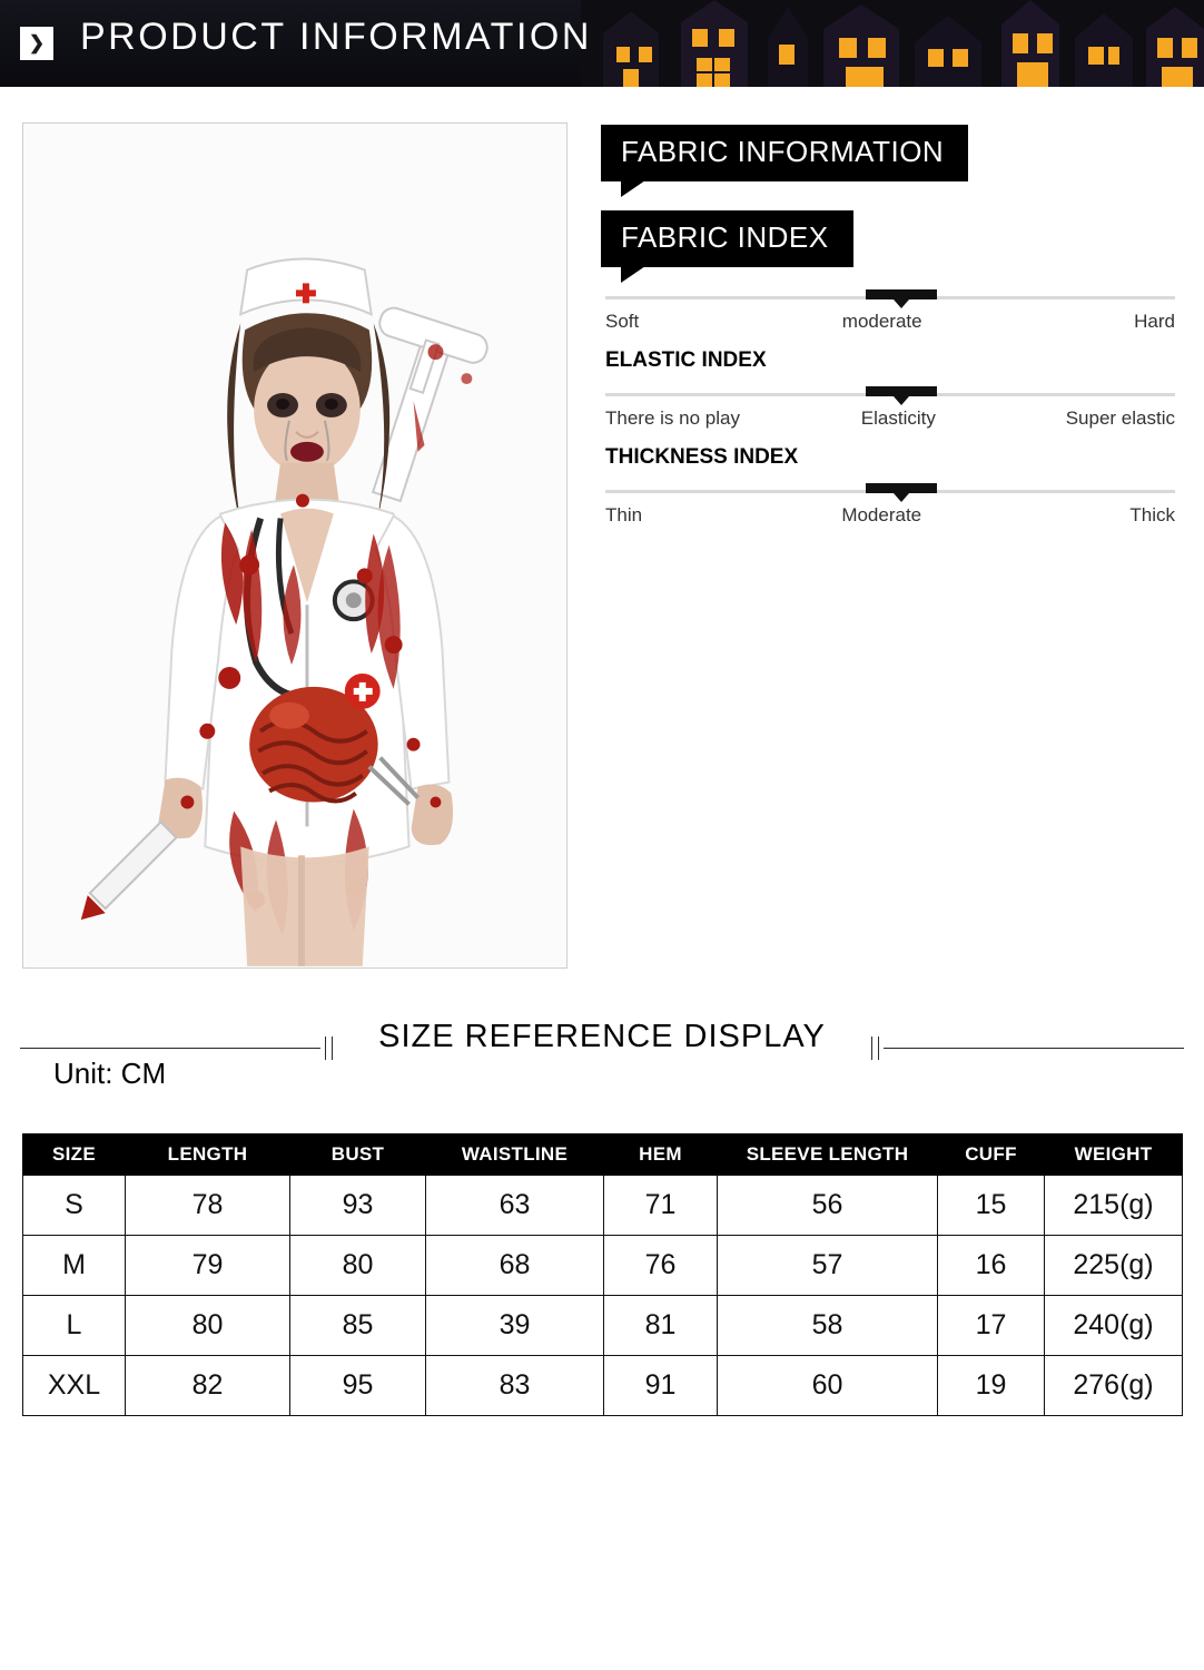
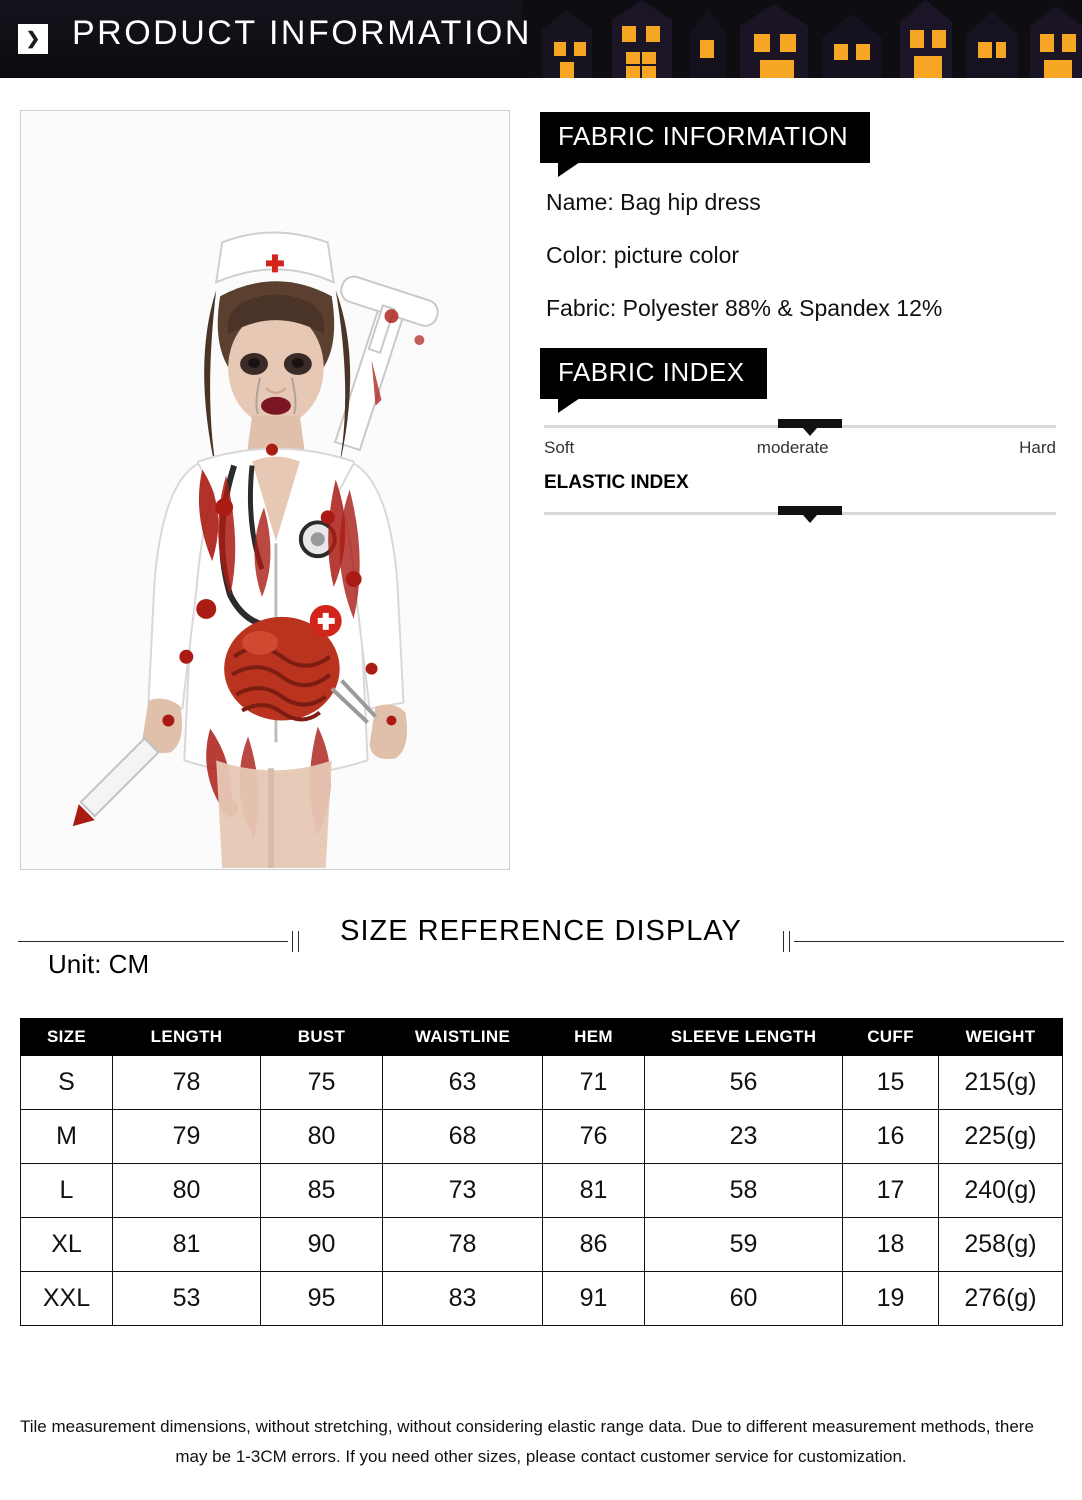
  ❯
  PRODUCT INFORMATION
  FABRIC INFORMATION
+ Name: Bag hip dress
+ Color: picture color
+ Fabric: Polyester 88% & Spandex 12%
  FABRIC INDEX
  Soft
  moderate
  Hard
  ELASTIC INDEX
- There is no play
- Elasticity
- Super elastic
- THICKNESS INDEX
- Thin
- Moderate
- Thick
  SIZE REFERENCE DISPLAY
  Unit: CM
  SIZE	LENGTH	BUST	WAISTLINE	HEM	SLEEVE LENGTH	CUFF	WEIGHT
- S	78	93	63	71	56	15	215(g)
+ S	78	75	63	71	56	15	215(g)
- M	79	80	68	76	57	16	225(g)
+ M	79	80	68	76	23	16	225(g)
- L	80	85	39	81	58	17	240(g)
+ L	80	85	73	81	58	17	240(g)
+ XL	81	90	78	86	59	18	258(g)
- XXL	82	95	83	91	60	19	276(g)
+ XXL	53	95	83	91	60	19	276(g)
+ Tile measurement dimensions, without stretching, without considering elastic range data. Due to different measurement methods, there
+ may be 1-3CM errors. If you need other sizes, please contact customer service for customization.
